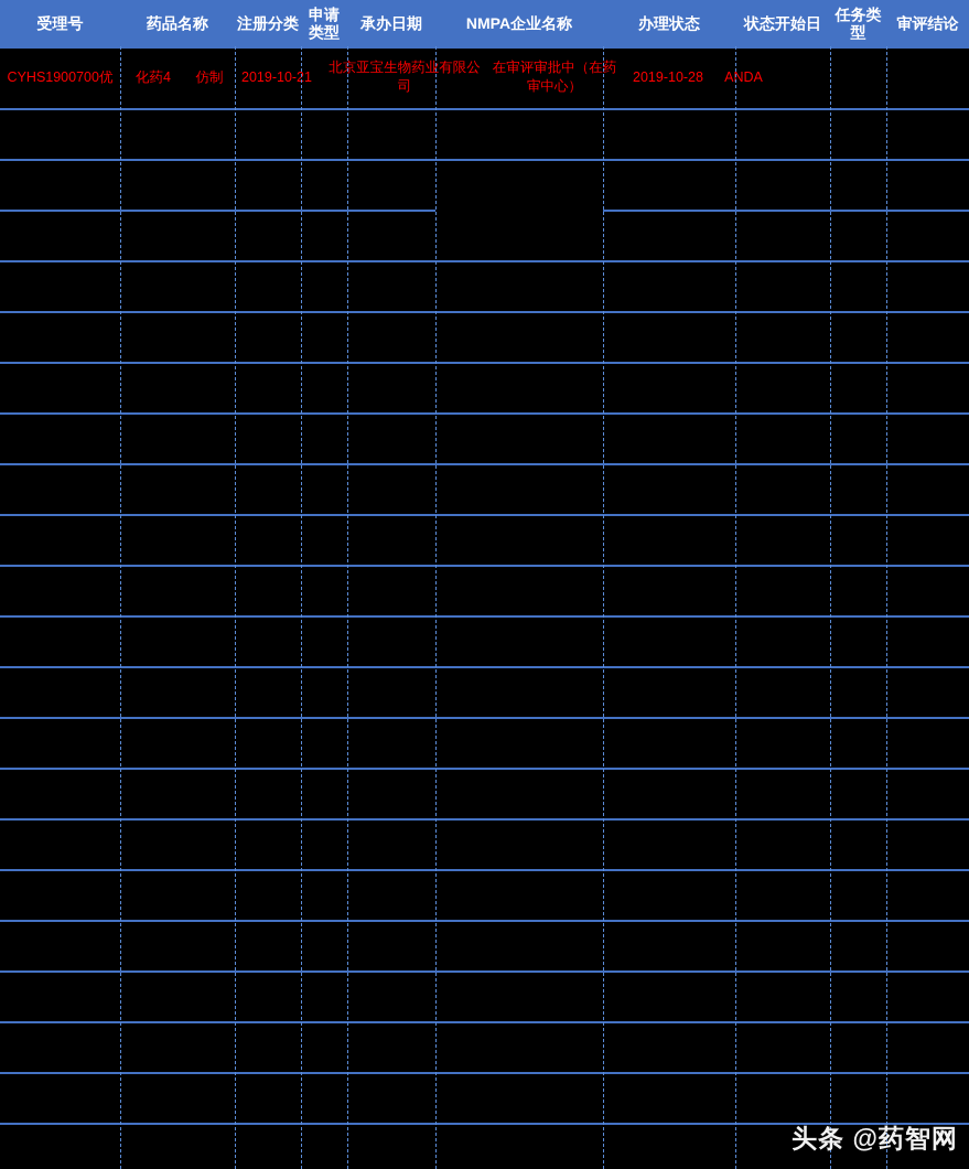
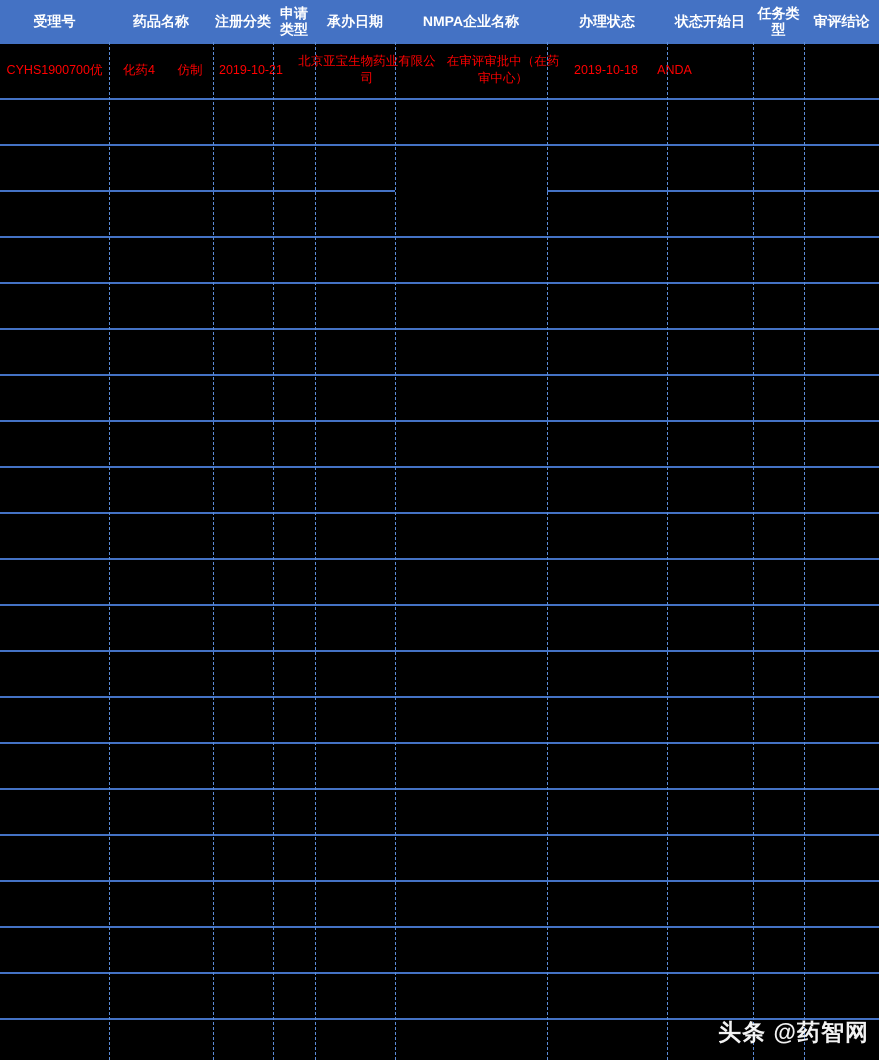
  受理号
  药品名称
  注册分类
  申请类型
  承办日期
  NMPA企业名称
  办理状态
  状态开始日
  任务类型
  审评结论
  CYHS1900700优
  化药4
  仿制
  2019-10-21
  北京亚宝生物药业有限公司
  在审评审批中（在药审中心）
- 2019-10-28
+ 2019-10-18
  ANDA
  头条 @药智网
